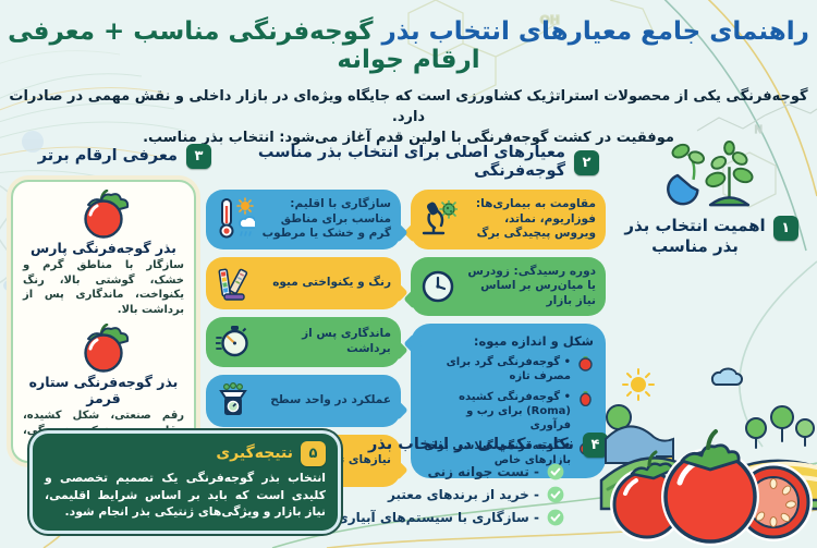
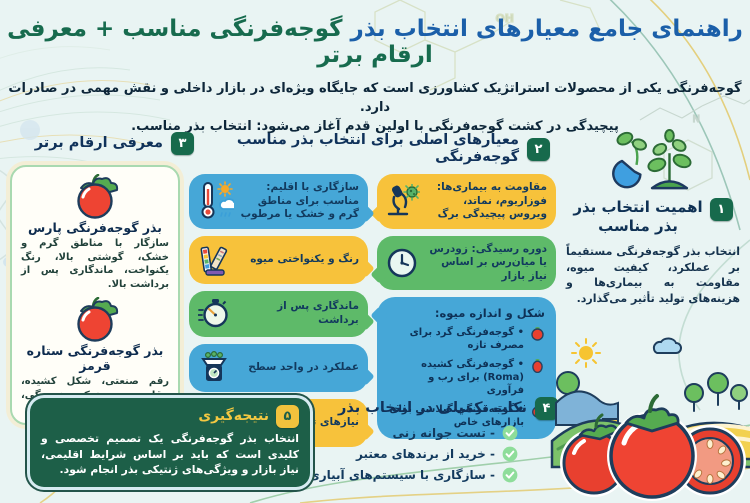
  OH
  N
- راهنمای جامع معیارهای انتخاب بذر گوجه‌فرنگی مناسب + معرفی ارقام جوانه
+ راهنمای جامع معیارهای انتخاب بذر گوجه‌فرنگی مناسب + معرفی ارقام برتر
  گوجه‌فرنگی یکی از محصولات استراتژیک کشاورزی است که جایگاه ویژه‌ای در بازار داخلی و نقش مهمی در صادرات دارد.
- موفقیت در کشت گوجه‌فرنگی با اولین قدم آغاز می‌شود: انتخاب بذر مناسب.
+ پیچیدگی در کشت گوجه‌فرنگی با اولین قدم آغاز می‌شود: انتخاب بذر مناسب.
  ۱
  اهمیت انتخاب بذر
  بذر مناسب
+ انتخاب بذر گوجهفرنگی مستقیماً بر عملکرد، کیفیت میوه، مقاومت به بیماری‌ها و هزینه‌های تولید تأثیر می‌گذارد.
  ۲
  معیارهای اصلی برای انتخاب بذر مناسب گوجه‌فرنگی
  مقاومت به بیماریها: فوزاریوم، نماتد، ویروس پیچیدگی برگ
  دوره رسیدگی: زودرس یا میان‌رس بر اساس نیاز بازار
  شکل و اندازه میوه:
  • گوجه‌فرنگی گرد برای مصرف تازه
  • گوجه‌فرنگی کشیده (Roma) برای رب و فرآوری
  • گوجه‌فرنگی گیلاسی برای بازارهای خاص
  سازگاری با اقلیم: مناسب برای مناطق گرم و خشک یا مرطوب
  رنگ و یکنواختی میوه
  ماندگاری پس ازرداشت
  عملکرد در واحد سطح
  ۳
  معرفی ارقام برتر
  بذر گوجه‌فرنگی پارس
  سازگار با مناطق گرم و خشک، گوشتی بالا، رنگ یکنواخت، ماندگاری پس از برداشت بالا.
  بذر گوجه‌فرنگی ستاره قرمز
  ۴
  نکات تکمیلی در انتخاب بذر
  - تست جوانه زنی
  - خرید از برندهای معتبر
  - سازگاری با سیستم‌های آبیاری
  ۵
  نتیجه‌گیری
  انتخاب بذر گوجه‌فرنگی یک تصمیم تخصصی و کلیدی است که باید بر اساس شرایط اقلیمی، نیاز بازار و ویژگی‌های ژنتیکی بذر انجام شود.
